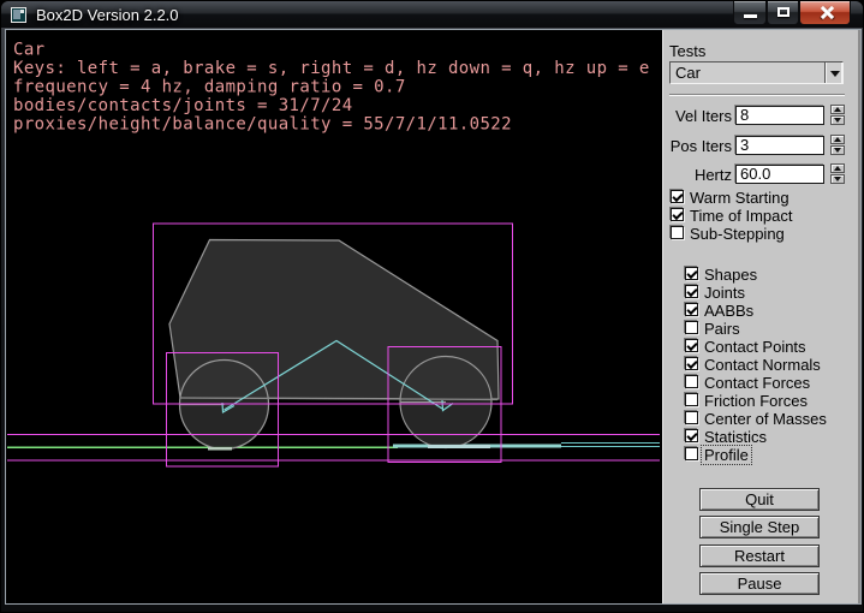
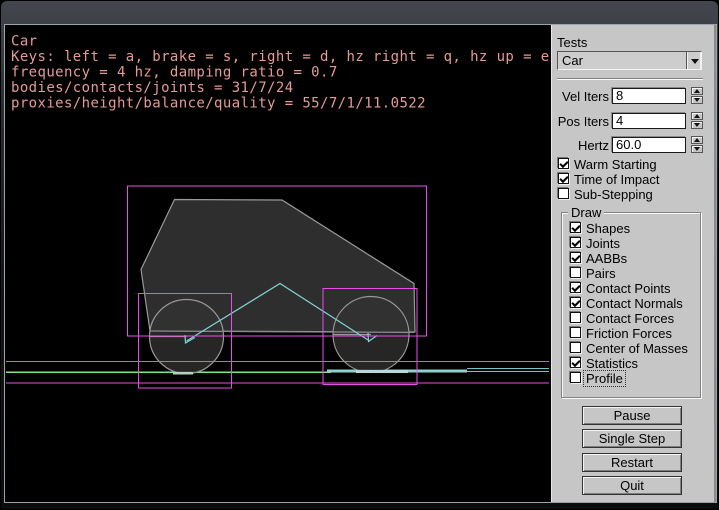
- Box2D Version 2.2.0
  Car
- Keys: left = a, brake = s, right = d, hz down = q, hz up = e
+ Keys: left = a, brake = s, right = d, hz right = q, hz up = e
  frequency = 4 hz, damping ratio = 0.7
  bodies/contacts/joints = 31/7/24
  proxies/height/balance/quality = 55/7/1/11.0522
  Tests
  Car
  Vel Iters
  8
  Pos Iters
- 3
+ 4
  Hertz
  60.0
  Warm Starting
  Time of Impact
  Sub-Stepping
+ Draw
  Shapes
  Joints
  AABBs
  Pairs
  Contact Points
  Contact Normals
  Contact Forces
  Friction Forces
  Center of Masses
  Statistics
  Profile
- Quit
+ Pause
  Single Step
  Restart
- Pause
+ Quit
